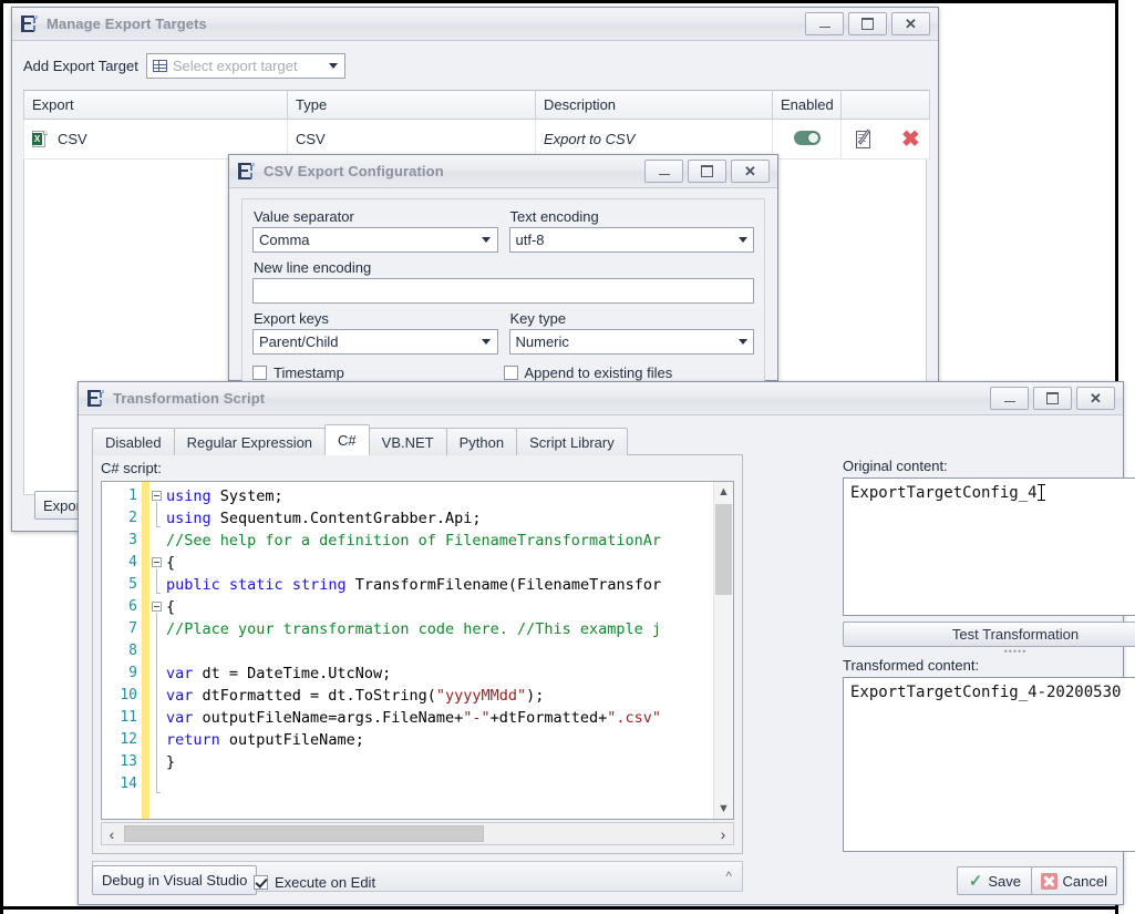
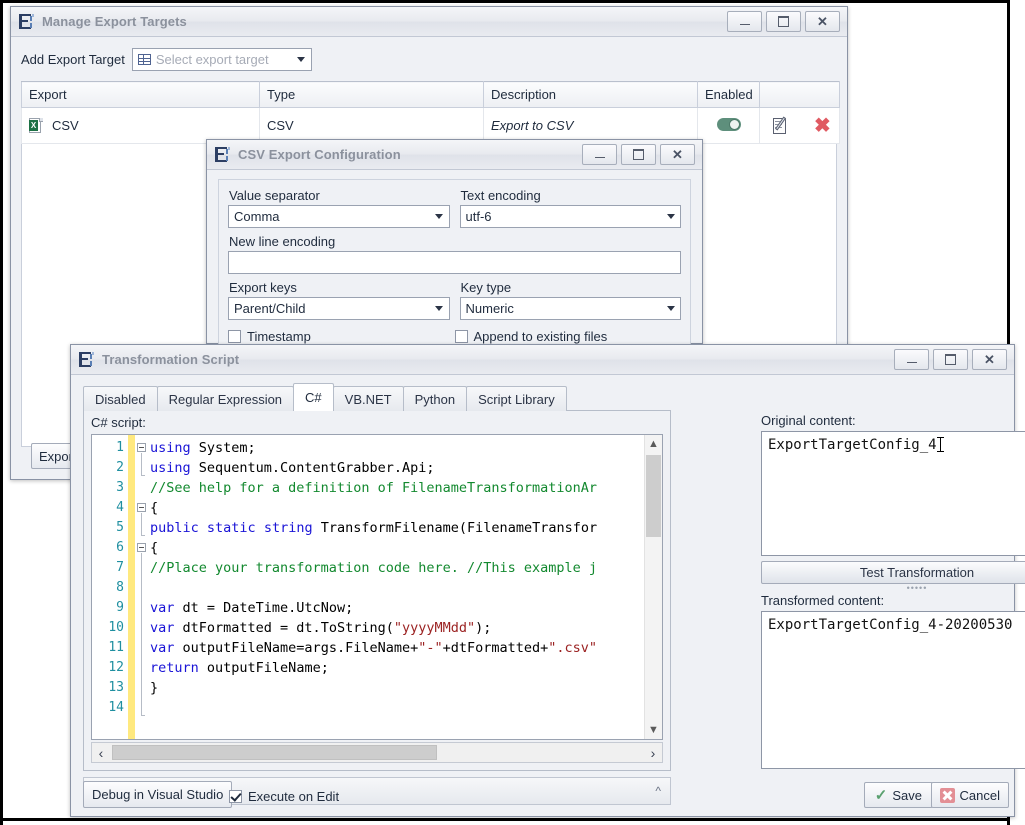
  Manage Export Targets
  ✕
  Add Export Target
  Select export target
  Export	Type	Description	Enabled
  X CSV	CSV	Export to CSV		✖
  CSV Export Configuration
  ✕
  Value separator
  Comma
  Text encoding
- utf-8
+ utf-6
  New line encoding
  Export keys
  Parent/Child
  Key type
  Numeric
  Timestamp
  Append to existing files
  Transformation Script
  ✕
  Disabled
  Regular Expression
  C#
  VB.NET
  Python
  Script Library
  C# script:
  1
  2
  3
  4
  5
  6
  7
  8
  9
  10
  11
  12
  13
  14
  using System;
  using Sequentum.ContentGrabber.Api;
  //See help for a definition of FilenameTransformationAr
  {
  public static string TransformFilename(FilenameTransfor
  {
  //Place your transformation code here. //This example j
  var dt = DateTime.UtcNow;
  var dtFormatted = dt.ToString("yyyyMMdd");
  var outputFileName=args.FileName+"-"+dtFormatted+".csv"
  return outputFileName;
  }
  ▲
  ▼
  ‹
  ›
  ^
  Original content:
  ExportTargetConfig_4
  Test Transformation
  •••••
  Transformed content:
  ExportTargetConfig_4-20200530
  Debug in Visual Studio
  Execute on Edit
  ✓
  Save
  Cancel
